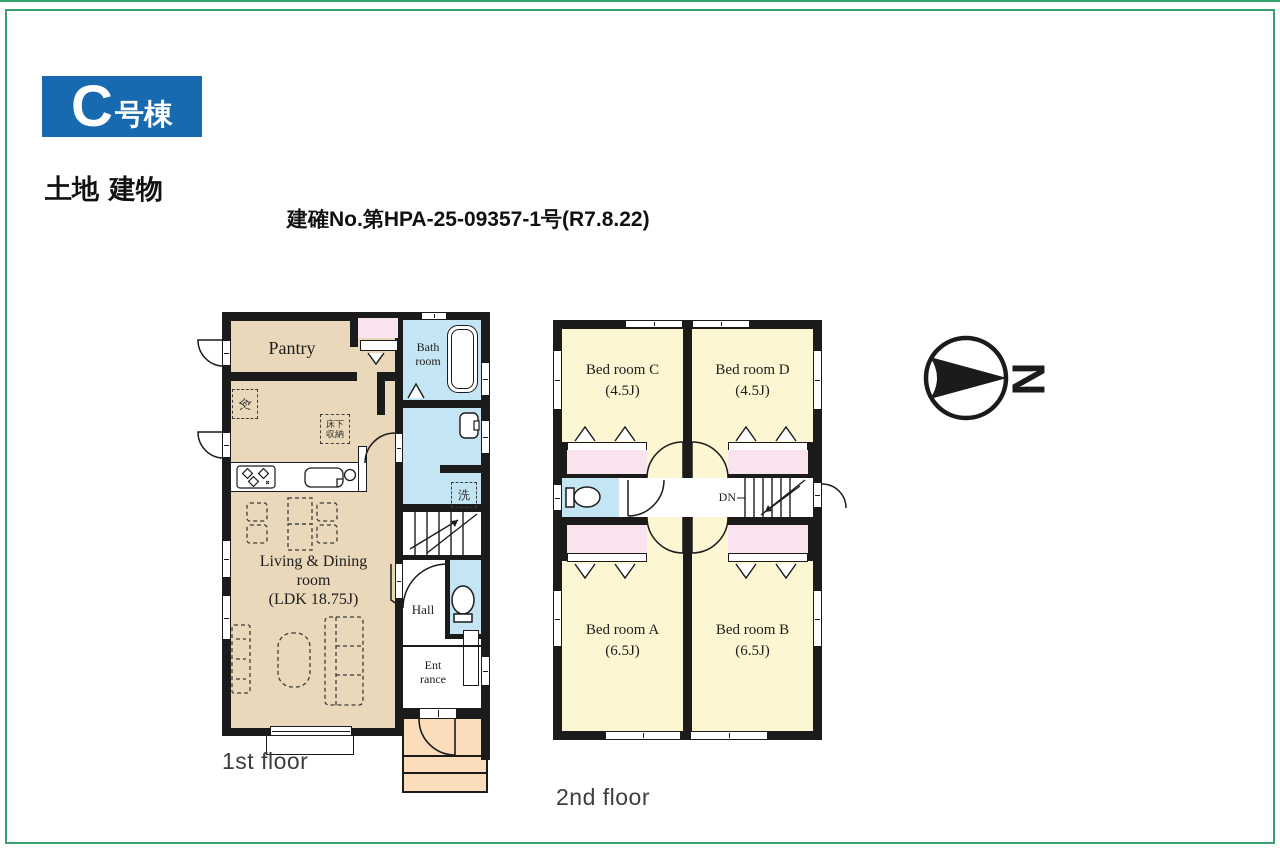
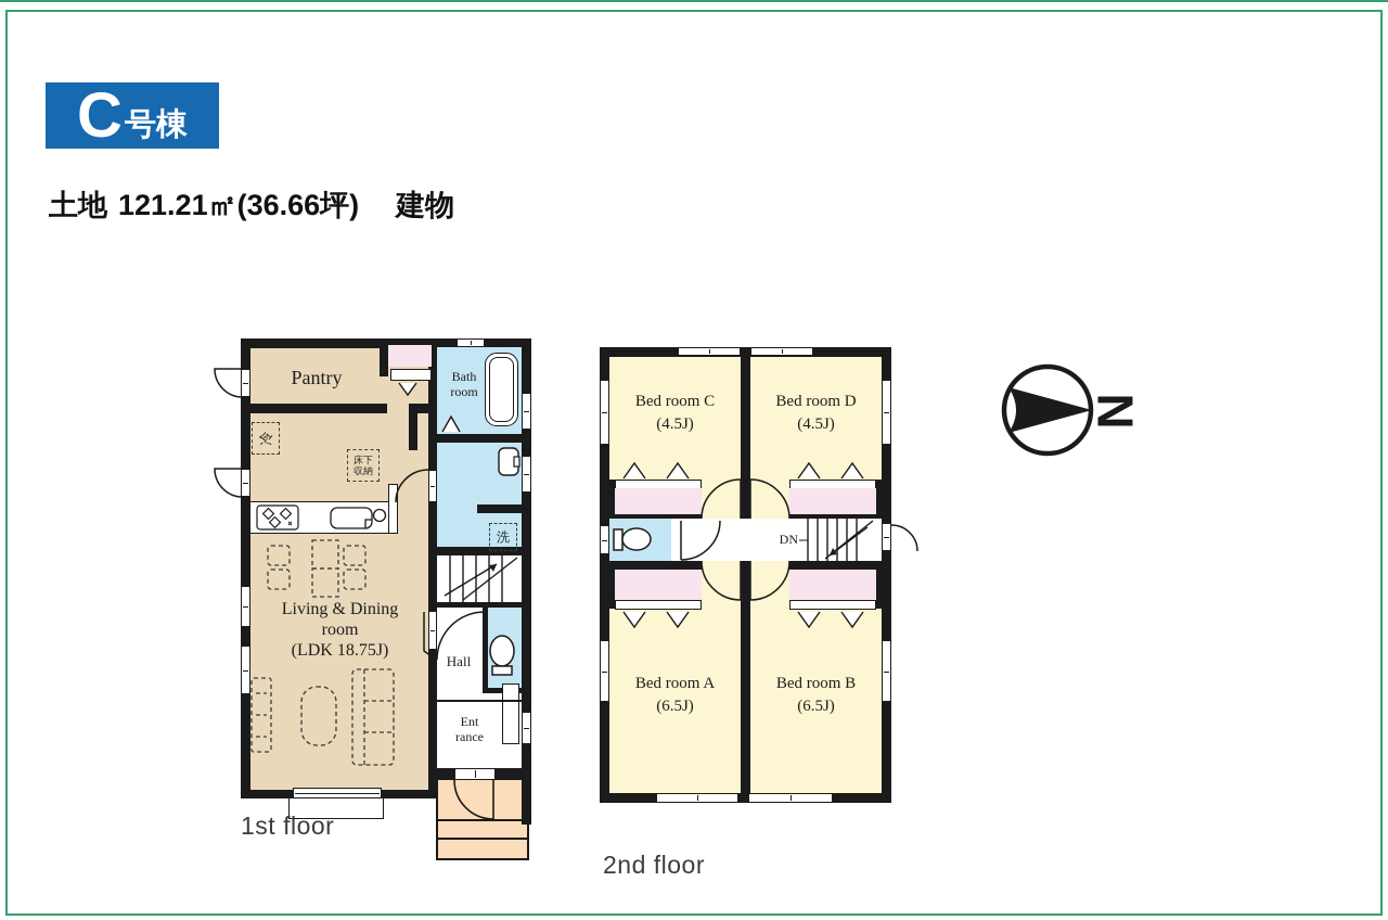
  C
  号棟
  土地
+ 121.21㎡(36.66坪)
  建物
- 建確No.第HPA-25-09357-1号(R7.8.22)
  床下
  収納
  洗
  Pantry
  Living & Dining
  room
  (LDK 18.75J)
  Bath
  room
  Hall
  Ent
  rance
  1st floor
  Bed room C
  (4.5J)
  Bed room D
  (4.5J)
  Bed room A
  (6.5J)
  Bed room B
  (6.5J)
  DN
  2nd floor
